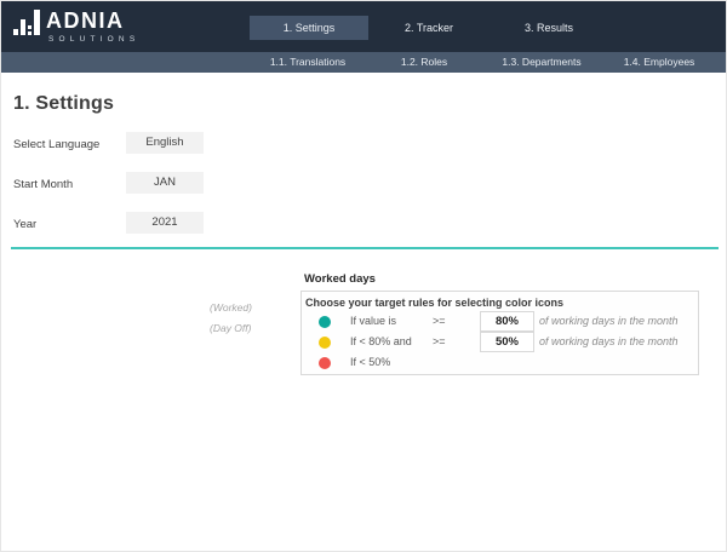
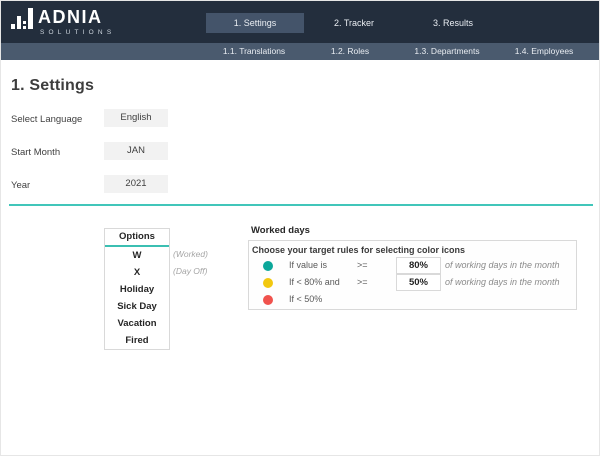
  ADNIA
  1. Settings
  2. Tracker
  3. Results
  1.1. Translations
  1.2. Roles
  1.3. Departments
  1.4. Employees
  1. Settings
  Select Language
  English
  Start Month
  JAN
  Year
  2021
+ Options
+ W
+ X
+ Holiday
+ Sick Day
+ Vacation
+ Fired
  (Worked)
  (Day Off)
  Worked days
  Choose your target rules for selecting color icons
  If value is
  >=
  80%
  of working days in the month
  If < 80% and
  >=
  50%
  of working days in the month
  If < 50%
